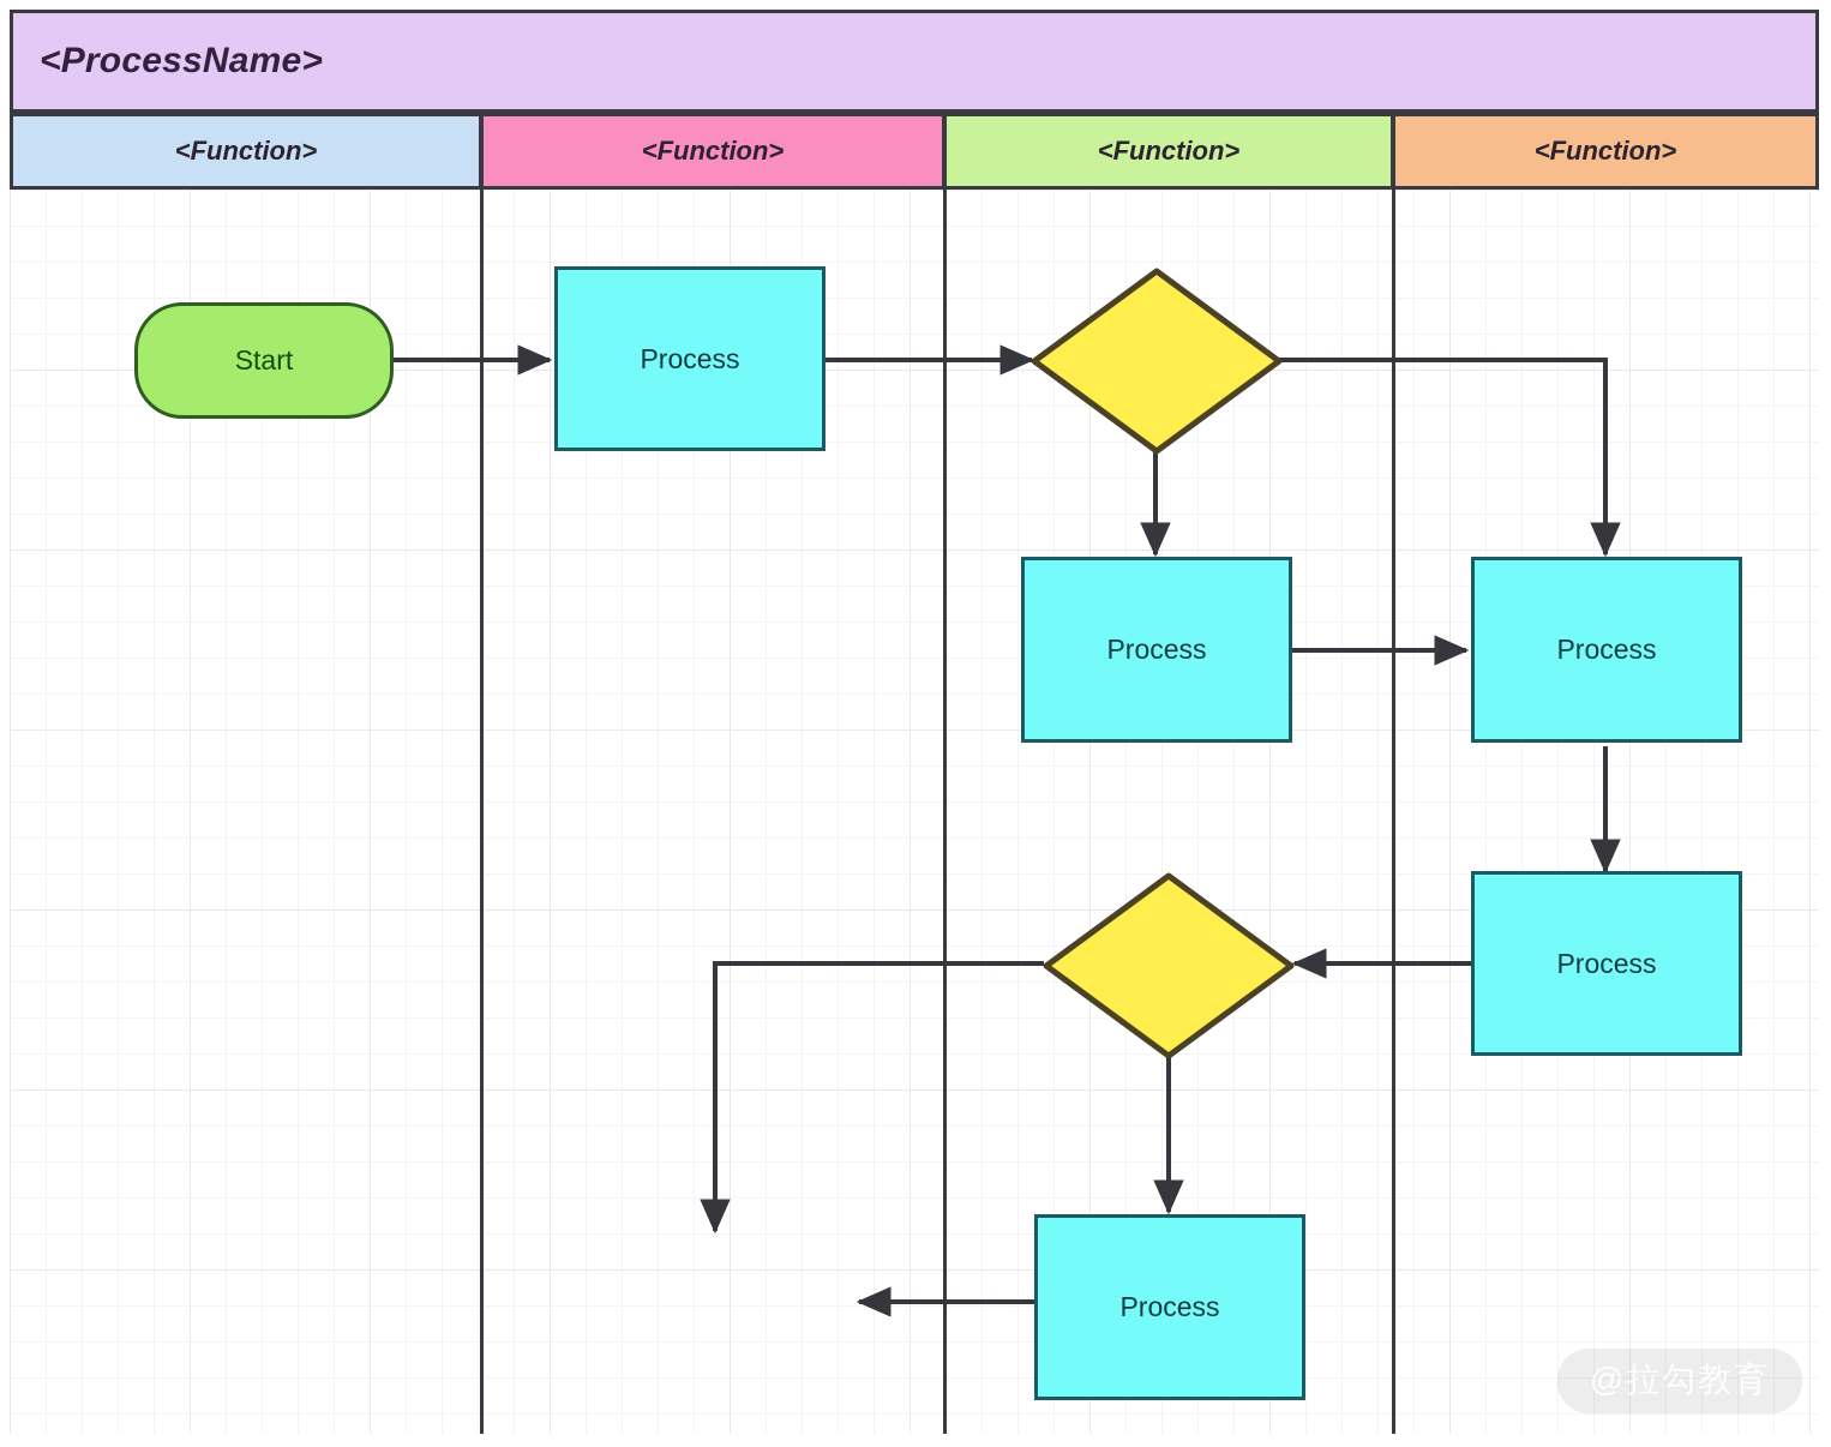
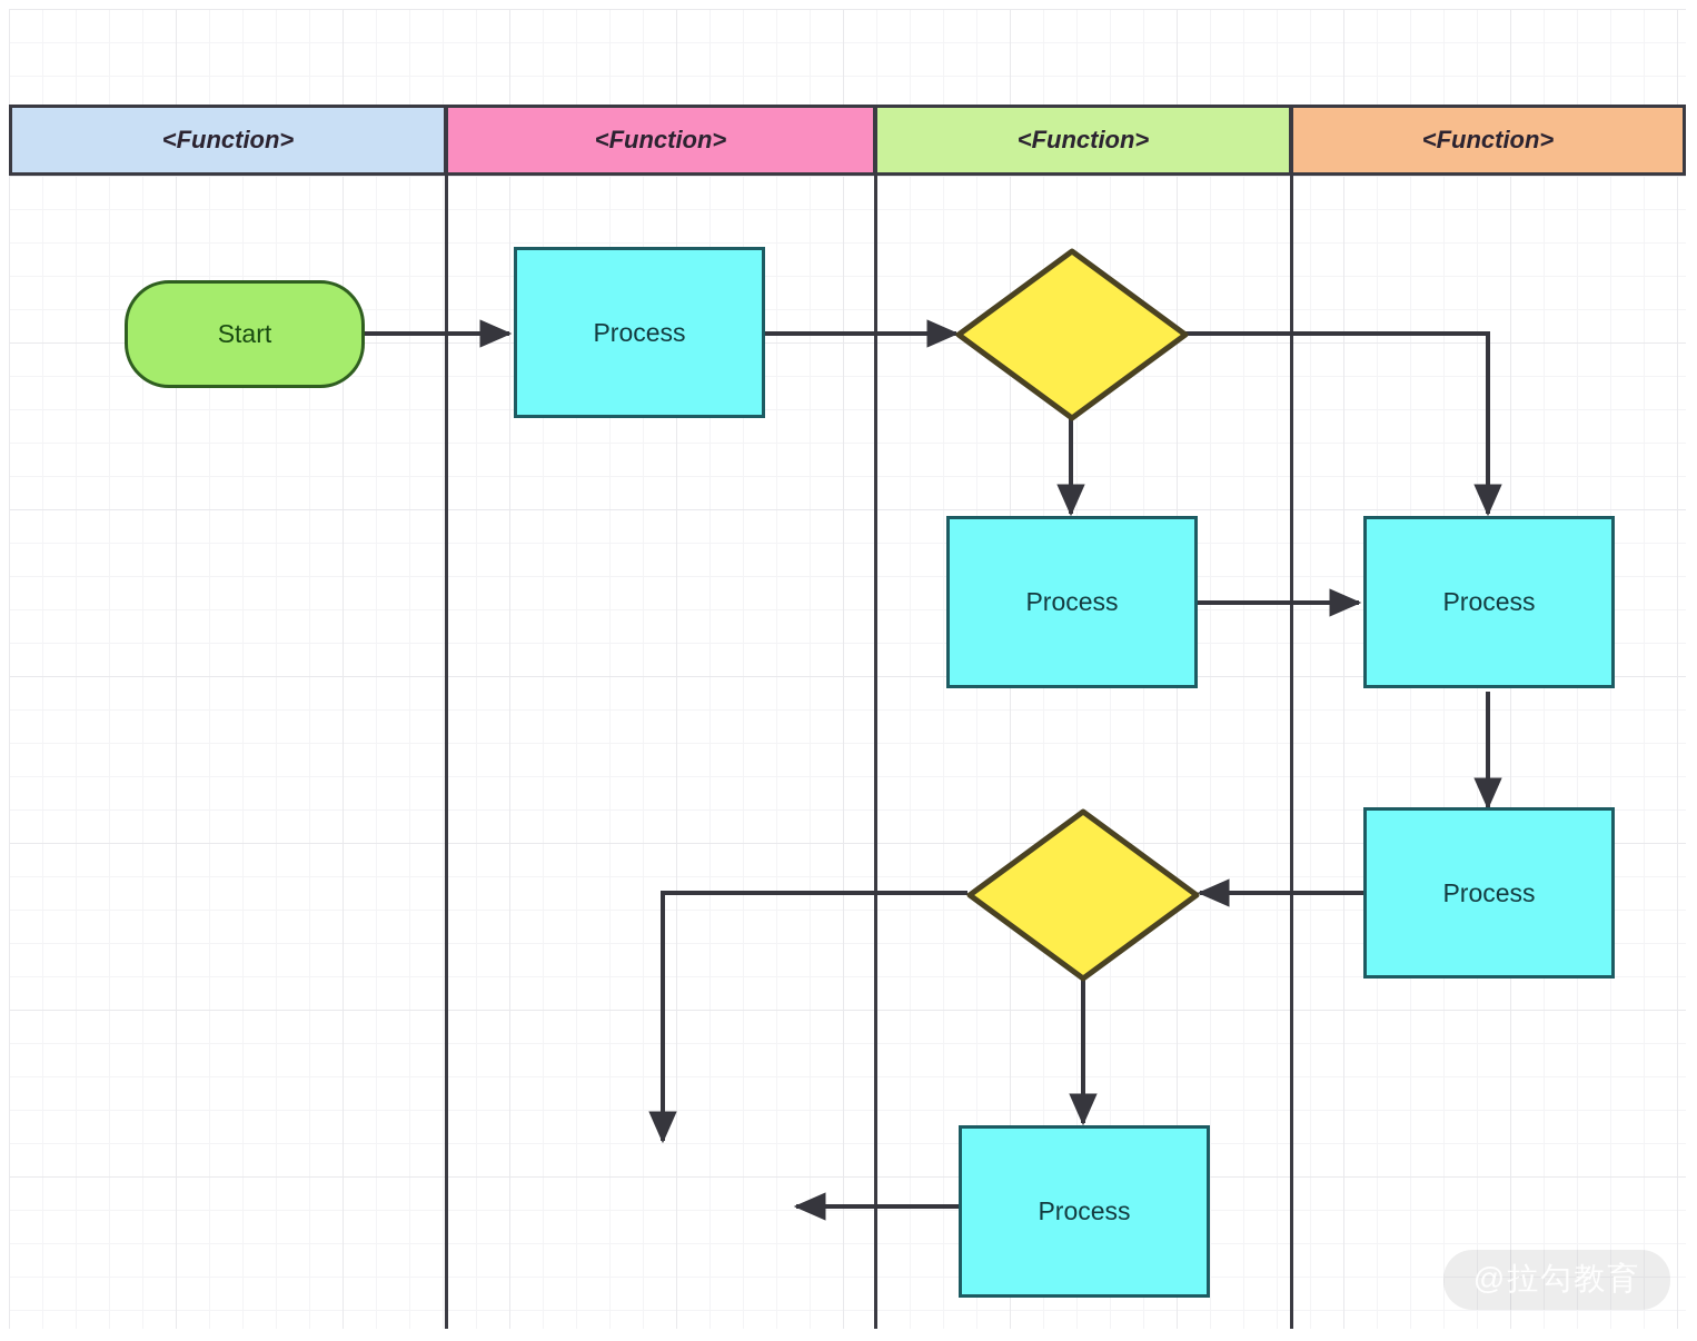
- <ProcessName>
  <Function>
  <Function>
  <Function>
  <Function>
  Start
  Process
  Process
  Process
  Process
  Process
  @拉勾教育
